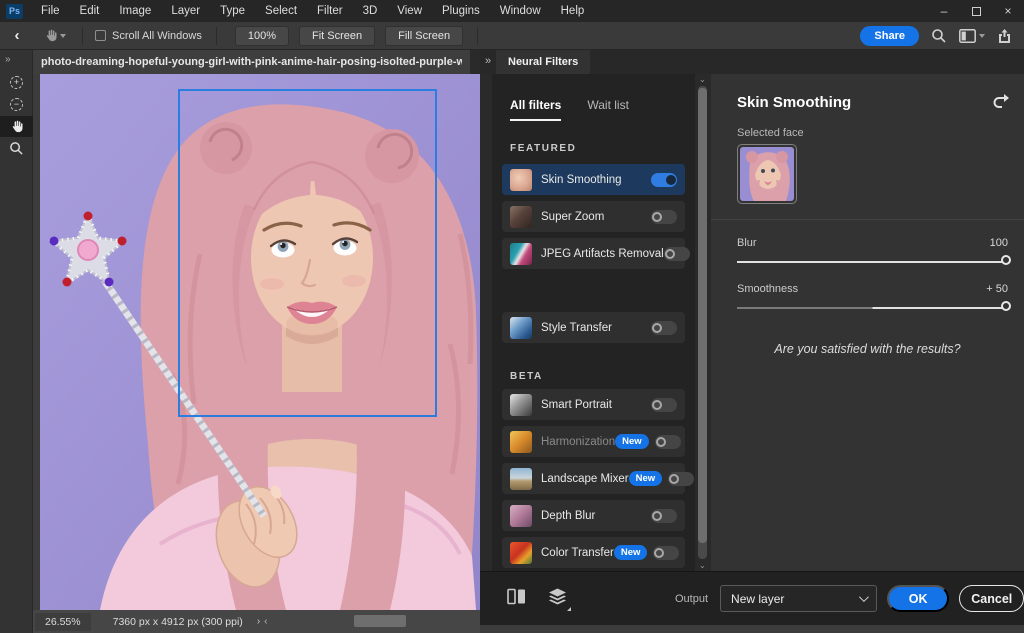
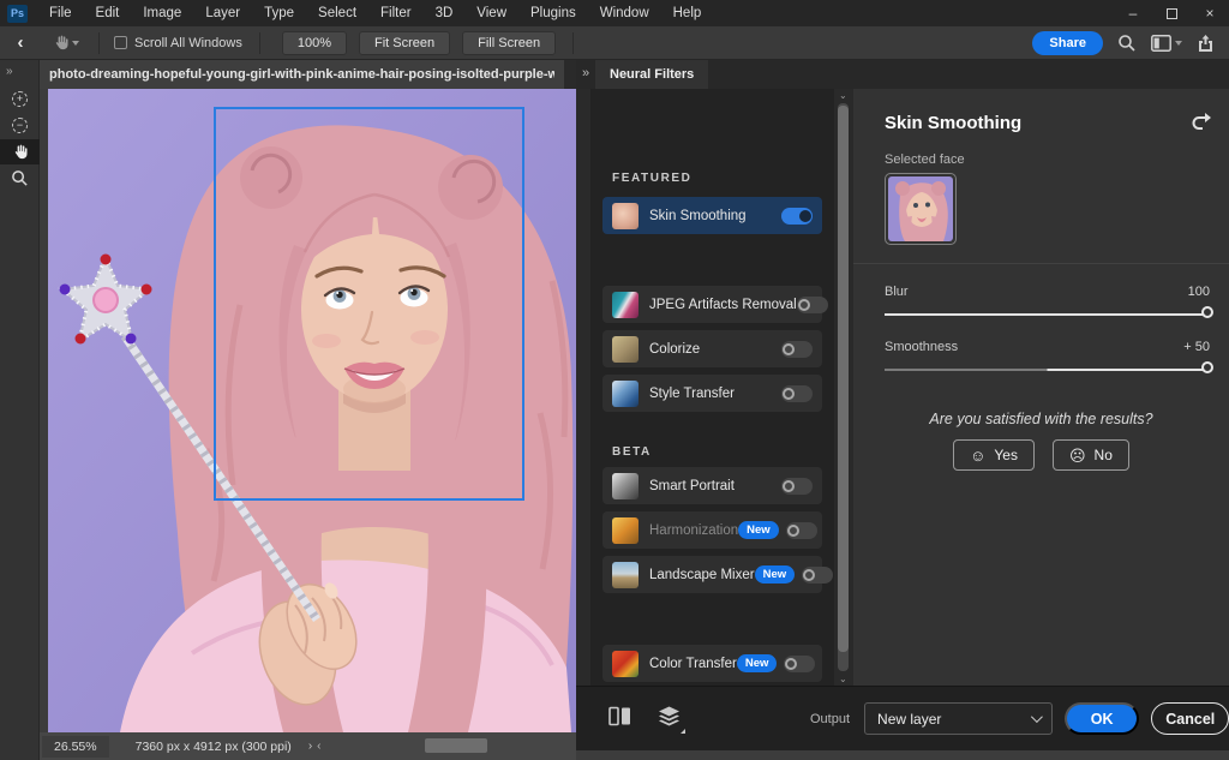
  Ps
  File
  Edit
  Image
  Layer
  Type
  Select
  Filter
  3D
  View
  Plugins
  Window
  Help
  –
  ×
  ‹
  Scroll All Windows
  100%
  Fit Screen
  Fill Screen
  Share
  »
  +
  −
  photo-dreaming-hopeful-young-girl-with-pink-anime-hair-posing-isolted-purple-w
  26.55%
  7360 px x 4912 px (300 ppi)
  ›
  ‹
  »
  Neural Filters
- All filters
- Wait list
  FEATURED
  Skin Smoothing
- Super Zoom
  JPEG Artifacts Removal
+ Colorize
  Style Transfer
  BETA
  Smart Portrait
  Harmonization
  New
  Landscape Mixer
  New
- Depth Blur
  Color Transfer
  New
  ⌄
  ⌄
  Skin Smoothing
  Selected face
  Blur
  100
  Smoothness
  + 50
  Are you satisfied with the results?
+ ☺
+ Yes
+ ☹
+ No
  Output
  New layer
  OK
  Cancel
